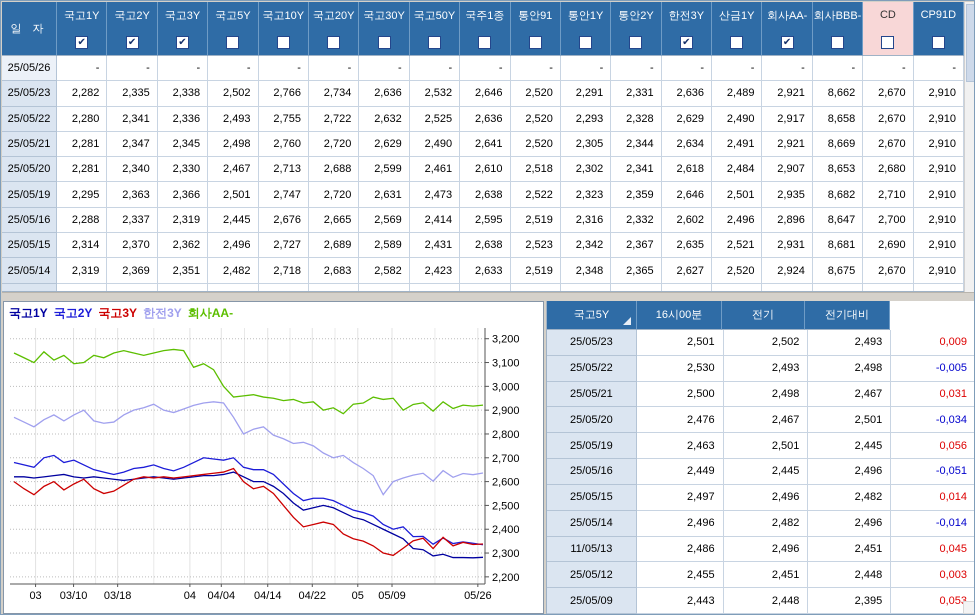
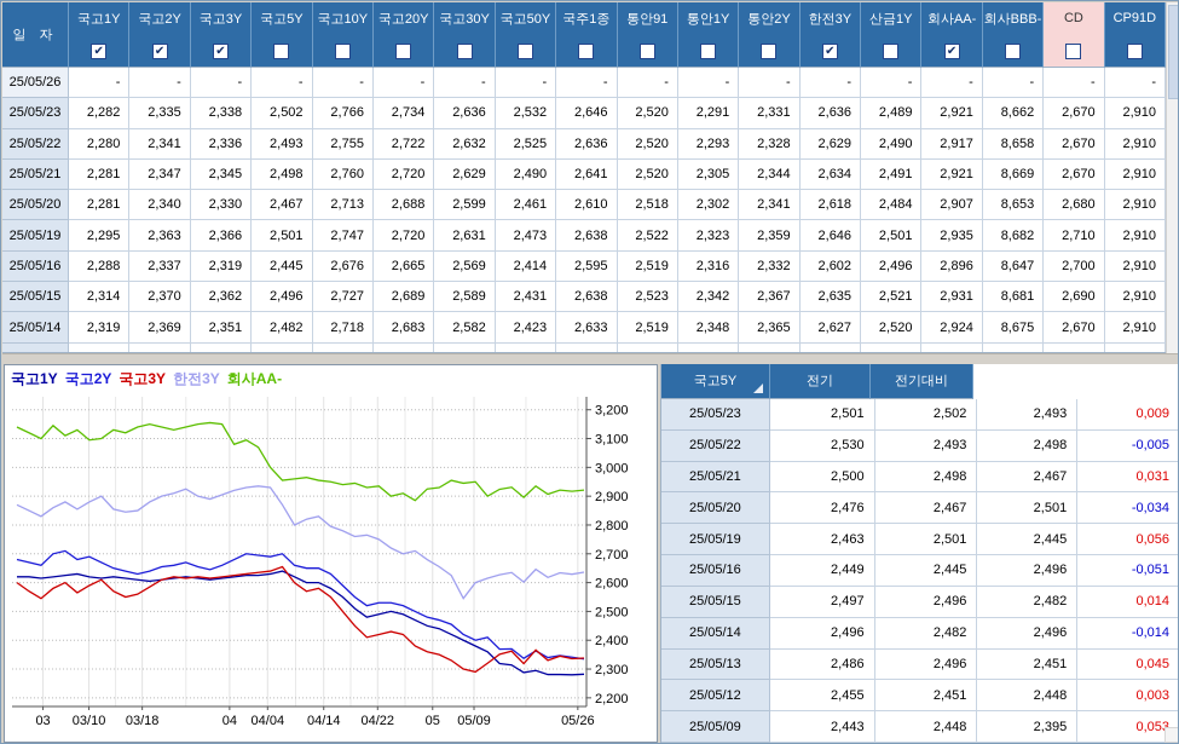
  일 자
  국고1Y
  ✔
  국고2Y
  ✔
  국고3Y
  ✔
  국고5Y
  국고10Y
  국고20Y
  국고30Y
  국고50Y
  국주1종
  통안91
  통안1Y
  통안2Y
  한전3Y
  ✔
  산금1Y
  회사AA-
  ✔
  회사BBB-
  CD
  CP91D
  25/05/26
  -
  -
  -
  -
  -
  -
  -
  -
  -
  -
  -
  -
  -
  -
  -
  -
  -
  -
  25/05/23
  2,282
  2,335
  2,338
  2,502
  2,766
  2,734
  2,636
  2,532
  2,646
  2,520
  2,291
  2,331
  2,636
  2,489
  2,921
  8,662
  2,670
  2,910
  25/05/22
  2,280
  2,341
  2,336
  2,493
  2,755
  2,722
  2,632
  2,525
  2,636
  2,520
  2,293
  2,328
  2,629
  2,490
  2,917
  8,658
  2,670
  2,910
  25/05/21
  2,281
  2,347
  2,345
  2,498
  2,760
  2,720
  2,629
  2,490
  2,641
  2,520
  2,305
  2,344
  2,634
  2,491
  2,921
  8,669
  2,670
  2,910
  25/05/20
  2,281
  2,340
  2,330
  2,467
  2,713
  2,688
  2,599
  2,461
  2,610
  2,518
  2,302
  2,341
  2,618
  2,484
  2,907
  8,653
  2,680
  2,910
  25/05/19
  2,295
  2,363
  2,366
  2,501
  2,747
  2,720
  2,631
  2,473
  2,638
  2,522
  2,323
  2,359
  2,646
  2,501
  2,935
  8,682
  2,710
  2,910
  25/05/16
  2,288
  2,337
  2,319
  2,445
  2,676
  2,665
  2,569
  2,414
  2,595
  2,519
  2,316
  2,332
  2,602
  2,496
  2,896
  8,647
  2,700
  2,910
  25/05/15
  2,314
  2,370
  2,362
  2,496
  2,727
  2,689
  2,589
  2,431
  2,638
  2,523
  2,342
  2,367
  2,635
  2,521
  2,931
  8,681
  2,690
  2,910
  25/05/14
  2,319
  2,369
  2,351
  2,482
  2,718
  2,683
  2,582
  2,423
  2,633
  2,519
  2,348
  2,365
  2,627
  2,520
  2,924
  8,675
  2,670
  2,910
  국고1Y 국고2Y 국고3Y 한전3Y 회사AA-
  3,200
  3,100
  3,000
  2,900
  2,800
  2,700
  2,600
  2,500
  2,400
  2,300
  2,200
  03
  03/10
  03/18
  04
  04/04
  04/14
  04/22
  05
  05/09
  05/26
  국고5Y
- 16시00분
  전기
  전기대비
  25/05/23
  2,501
  2,502
  2,493
  0,009
  25/05/22
  2,530
  2,493
  2,498
  -0,005
  25/05/21
  2,500
  2,498
  2,467
  0,031
  25/05/20
  2,476
  2,467
  2,501
  -0,034
  25/05/19
  2,463
  2,501
  2,445
  0,056
  25/05/16
  2,449
  2,445
  2,496
  -0,051
  25/05/15
  2,497
  2,496
  2,482
  0,014
  25/05/14
  2,496
  2,482
  2,496
  -0,014
- 11/05/13
+ 25/05/13
  2,486
  2,496
  2,451
  0,045
  25/05/12
  2,455
  2,451
  2,448
  0,003
  25/05/09
  2,443
  2,448
  2,395
  0,05
